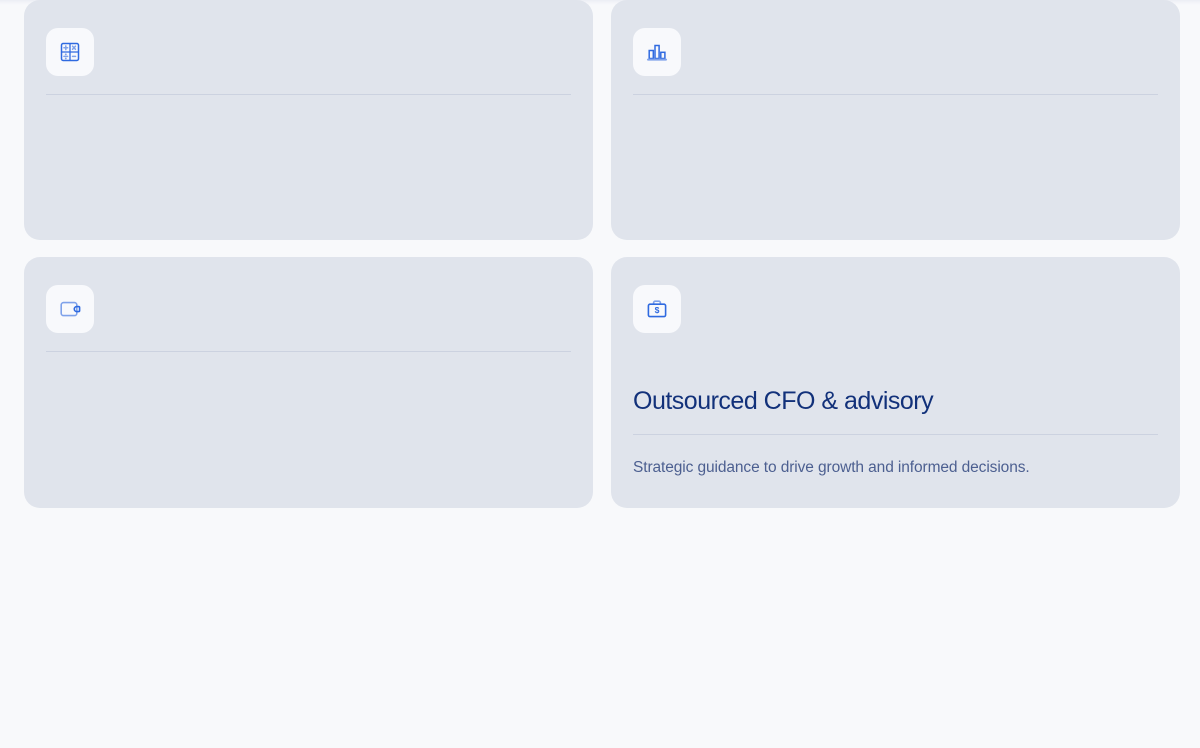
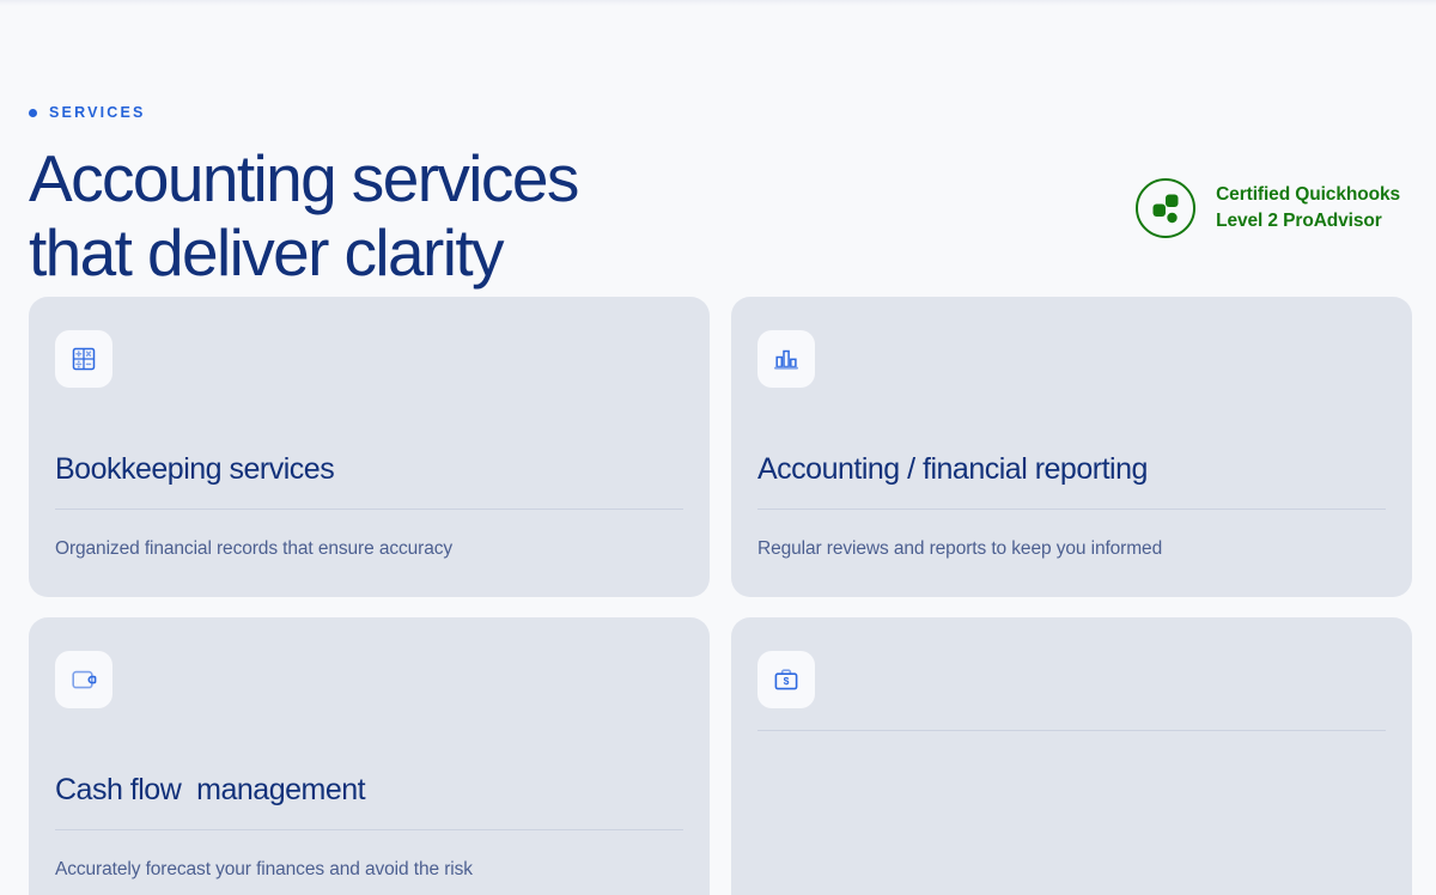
+ SERVICES
+ Accounting services
+ that deliver clarity
+ Certified Quickhooks
+ Level 2 ProAdvisor
+ Bookkeeping services
+ Organized financial records that ensure accuracy
+ Accounting / financial reporting
+ Regular reviews and reports to keep you informed
+ Cash flow management
+ Accurately forecast your finances and avoid the risk
  $
- Outsourced CFO & advisory
- Strategic guidance to drive growth and informed decisions.
